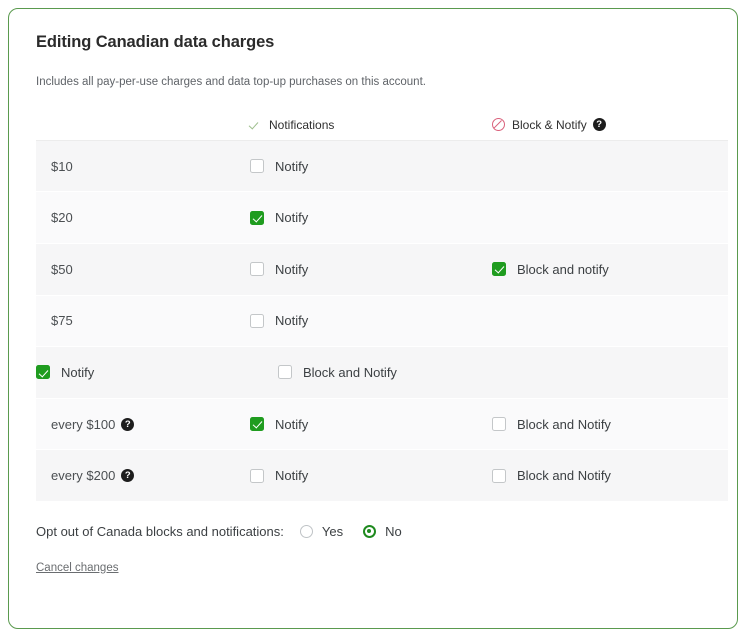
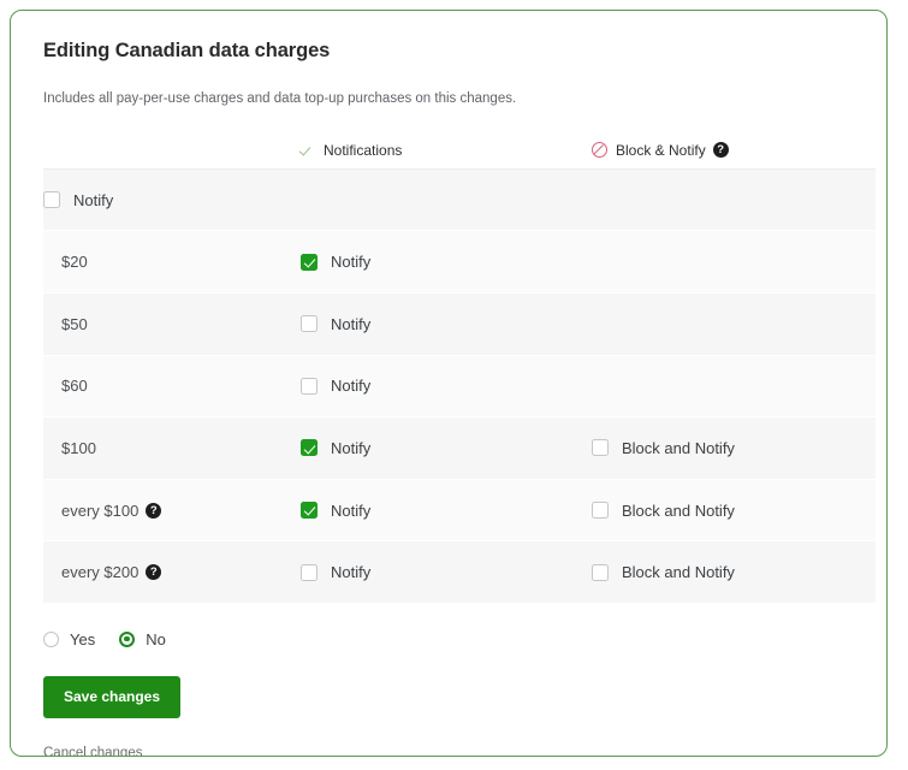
  Editing Canadian data charges
- Includes all pay-per-use charges and data top-up purchases on this account.
+ Includes all pay-per-use charges and data top-up purchases on this changes.
  Notifications
  Block & Notify
  ?
- $10
  Notify
  $20
  Notify
  $50
  Notify
- Block and notify
- $75
+ $60
  Notify
+ $100
  Notify
  Block and Notify
  every $100
  ?
  Notify
  Block and Notify
  every $200
  ?
  Notify
  Block and Notify
- Opt out of Canada blocks and notifications:
  Yes
  No
+ Save changes
  Cancel changes
